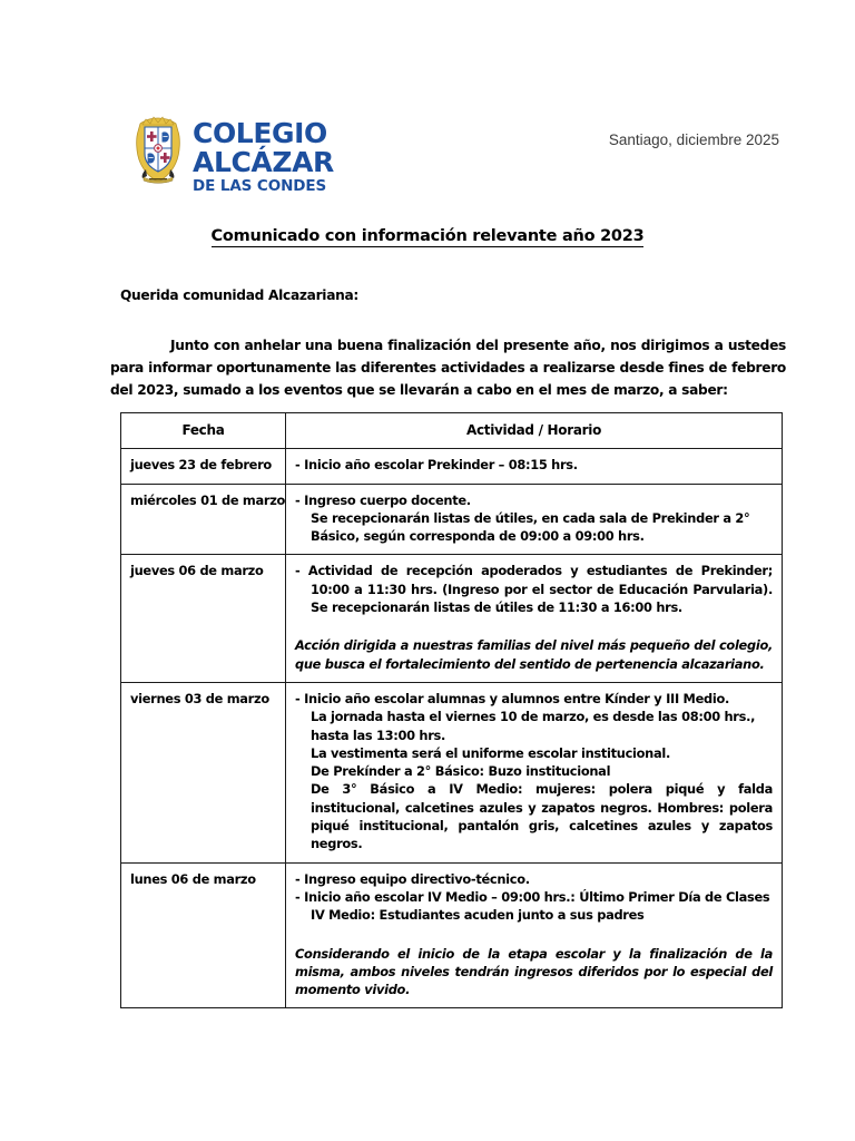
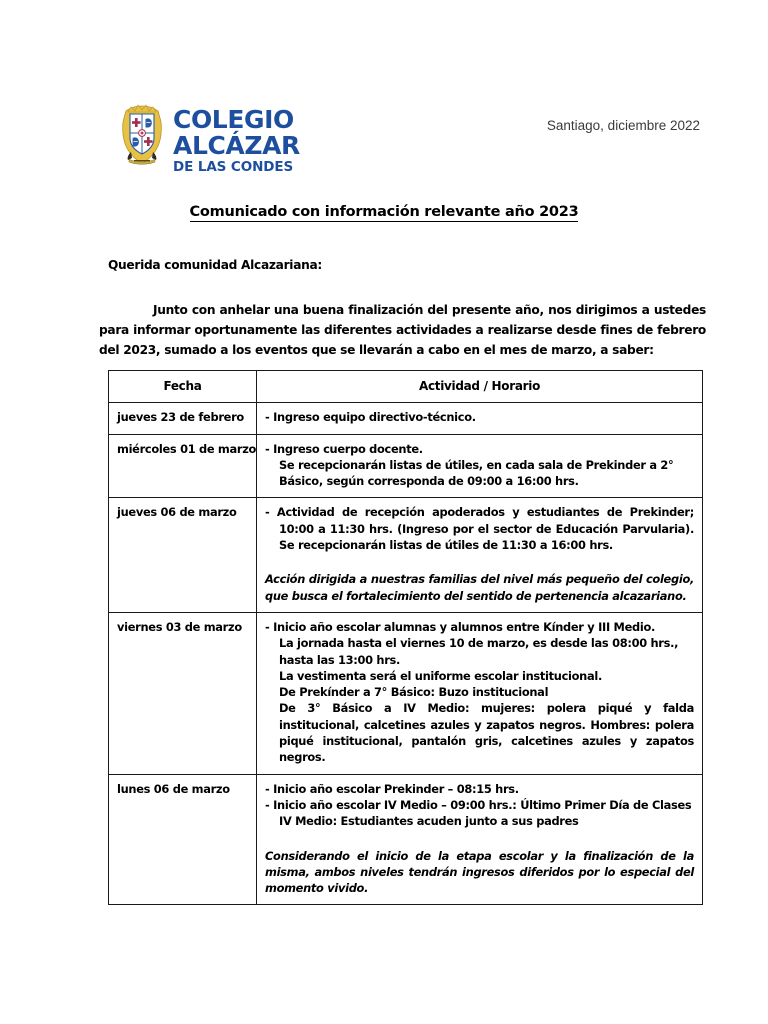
  COLEGIO
  ALCÁZAR
  DE LAS CONDES
- Santiago, diciembre 2025
+ Santiago, diciembre 2022
  Comunicado con información relevante año 2023
  Querida comunidad Alcazariana:
  Junto con anhelar una buena finalización del presente año, nos dirigimos a ustedes para informar oportunamente las diferentes actividades a realizarse desde fines de febrero del 2023, sumado a los eventos que se llevarán a cabo en el mes de marzo, a saber:
  Fecha	Actividad / Horario
- jueves 23 de febrero	- Inicio año escolar Prekinder – 08:15 hrs.
+ jueves 23 de febrero	- Ingreso equipo directivo-técnico.
- miércoles 01 de marzo	- Ingreso cuerpo docente.Se recepcionarán listas de útiles, en cada sala de Prekinder a 2° Básico, según corresponda de 09:00 a 09:00 hrs.
+ miércoles 01 de marzo	- Ingreso cuerpo docente.Se recepcionarán listas de útiles, en cada sala de Prekinder a 2° Básico, según corresponda de 09:00 a 16:00 hrs.
  jueves 06 de marzo	- Actividad de recepción apoderados y estudiantes de Prekinder; 10:00 a 11:30 hrs. (Ingreso por el sector de Educación Parvularia). Se recepcionarán listas de útiles de 11:30 a 16:00 hrs.Acción dirigida a nuestras familias del nivel más pequeño del colegio, que busca el fortalecimiento del sentido de pertenencia alcazariano.
- viernes 03 de marzo	- Inicio año escolar alumnas y alumnos entre Kínder y III Medio.La jornada hasta el viernes 10 de marzo, es desde las 08:00 hrs., hasta las 13:00 hrs.La vestimenta será el uniforme escolar institucional.De Prekínder a 2° Básico: Buzo institucionalDe 3° Básico a IV Medio: mujeres: polera piqué y falda institucional, calcetines azules y zapatos negros. Hombres: polera piqué institucional, pantalón gris, calcetines azules y zapatos negros.
+ viernes 03 de marzo	- Inicio año escolar alumnas y alumnos entre Kínder y III Medio.La jornada hasta el viernes 10 de marzo, es desde las 08:00 hrs., hasta las 13:00 hrs.La vestimenta será el uniforme escolar institucional.De Prekínder a 7° Básico: Buzo institucionalDe 3° Básico a IV Medio: mujeres: polera piqué y falda institucional, calcetines azules y zapatos negros. Hombres: polera piqué institucional, pantalón gris, calcetines azules y zapatos negros.
- lunes 06 de marzo	- Ingreso equipo directivo-técnico.- Inicio año escolar IV Medio – 09:00 hrs.: Último Primer Día de Clases IV Medio: Estudiantes acuden junto a sus padresConsiderando el inicio de la etapa escolar y la finalización de la misma, ambos niveles tendrán ingresos diferidos por lo especial del momento vivido.
+ lunes 06 de marzo	- Inicio año escolar Prekinder – 08:15 hrs.- Inicio año escolar IV Medio – 09:00 hrs.: Último Primer Día de Clases IV Medio: Estudiantes acuden junto a sus padresConsiderando el inicio de la etapa escolar y la finalización de la misma, ambos niveles tendrán ingresos diferidos por lo especial del momento vivido.
